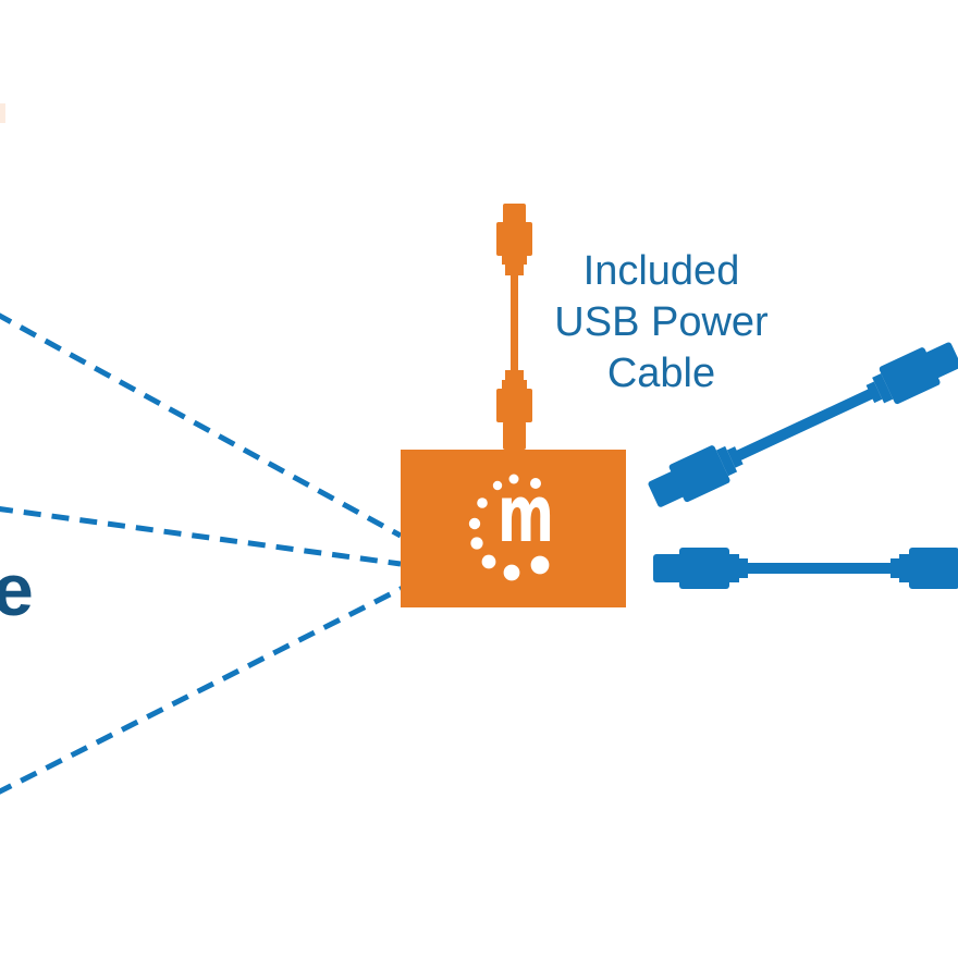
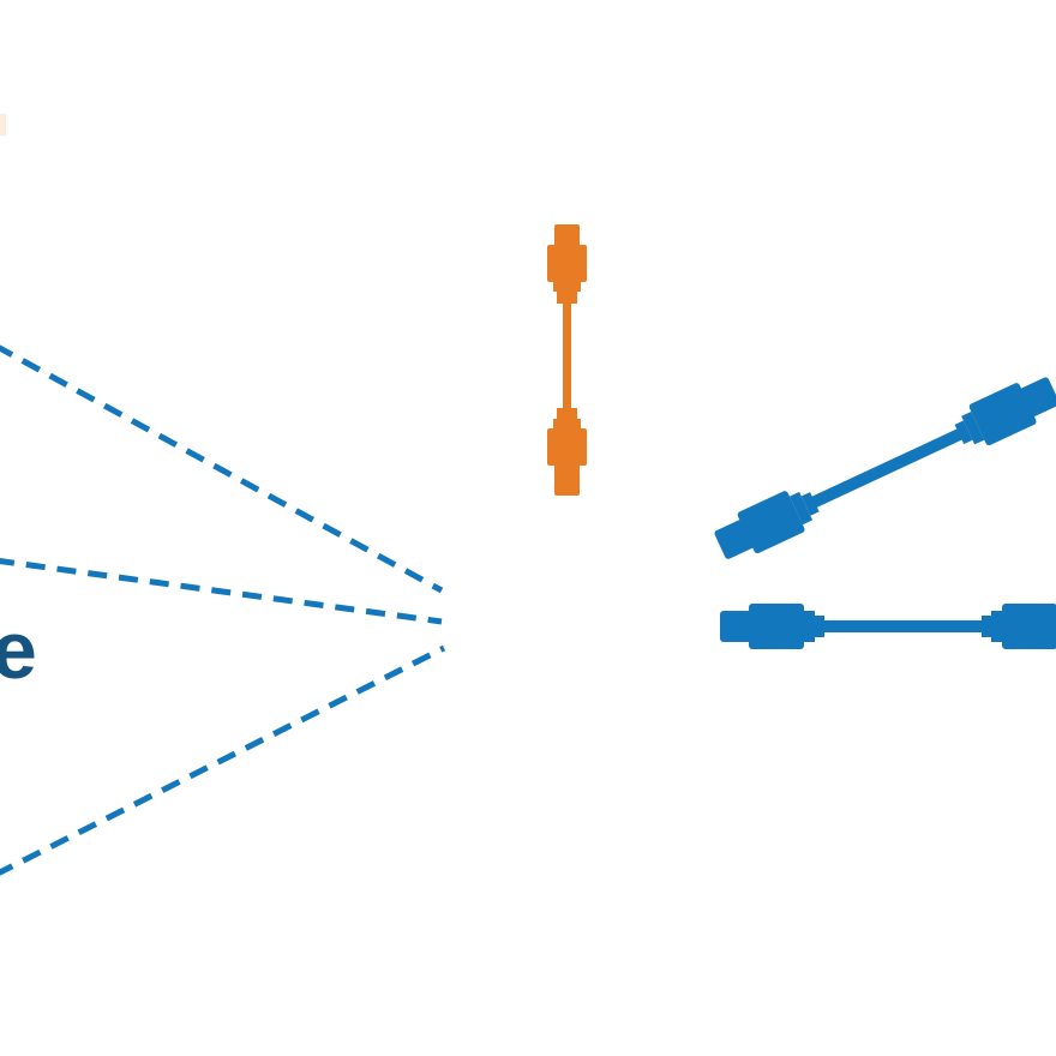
- m
- Included
- USB Power
- Cable
  e
